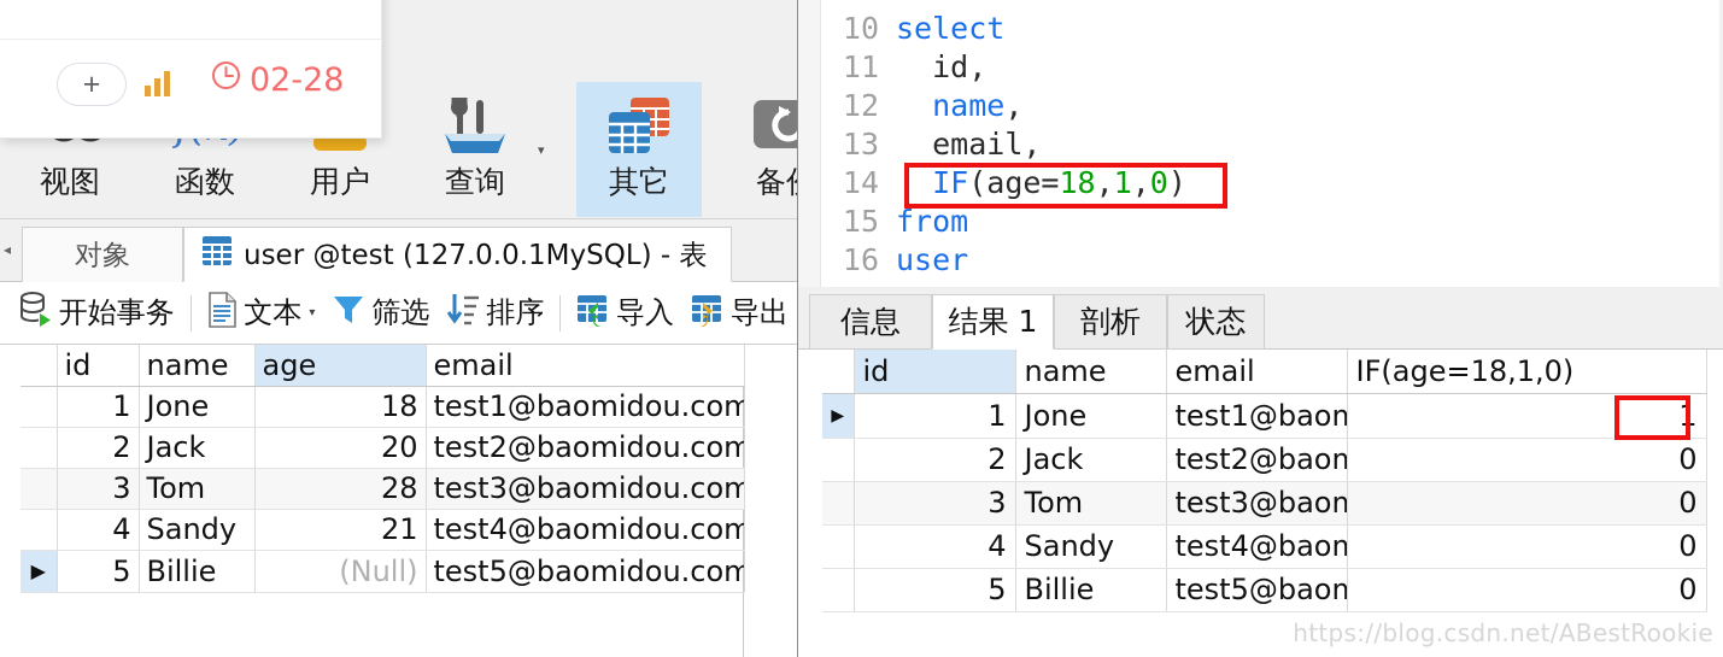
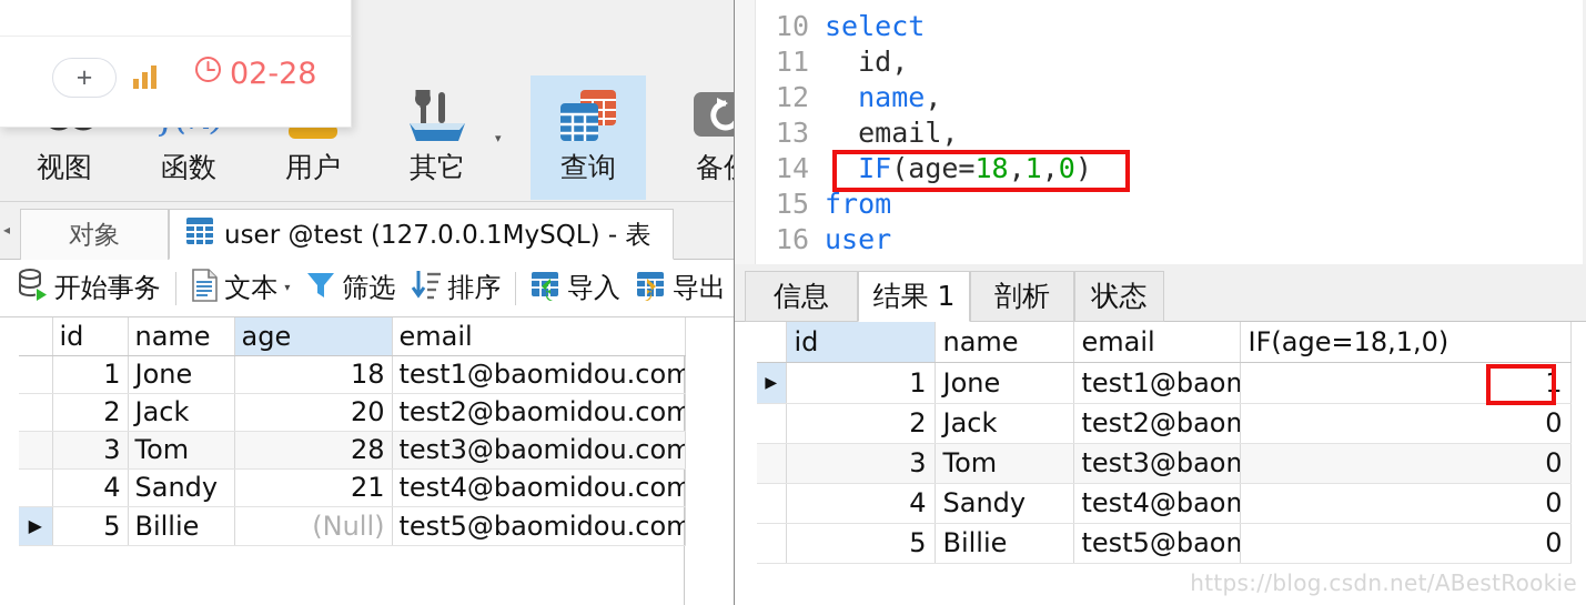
  视图
  函数
  用户
- 查询
+ 其它
  ▾
- 其它
+ 查询
  ◂
  对象
  user @test (127.0.0.1MySQL) - 表
  开始事务
  文本
  ▾
  筛选
  排序
  导入
  导出
  	id	name	age	email
  	1	Jone	18	test1@baomidou.com
  	2	Jack	20	test2@baomidou.com
  	3	Tom	28	test3@baomidou.com
  	4	Sandy	21	test4@baomidou.com
  ▶	5	Billie	(Null)	test5@baomidou.com
  10 select
  11 id,
  12 name,
  13 email,
  14 IF(age=18,1,0)
  15 from
  16 user
  信息
  结果 1
  剖析
  状态
  	id	name	email	IF(age=18,1,0)
  ▶	1	Jone	test1@baom	1
  	2	Jack	test2@baom	0
  	3	Tom	test3@baom	0
  	4	Sandy	test4@baom	0
  	5	Billie	test5@baom	0
  +
  02-28
  https://blog.csdn.net/ABestRookie
